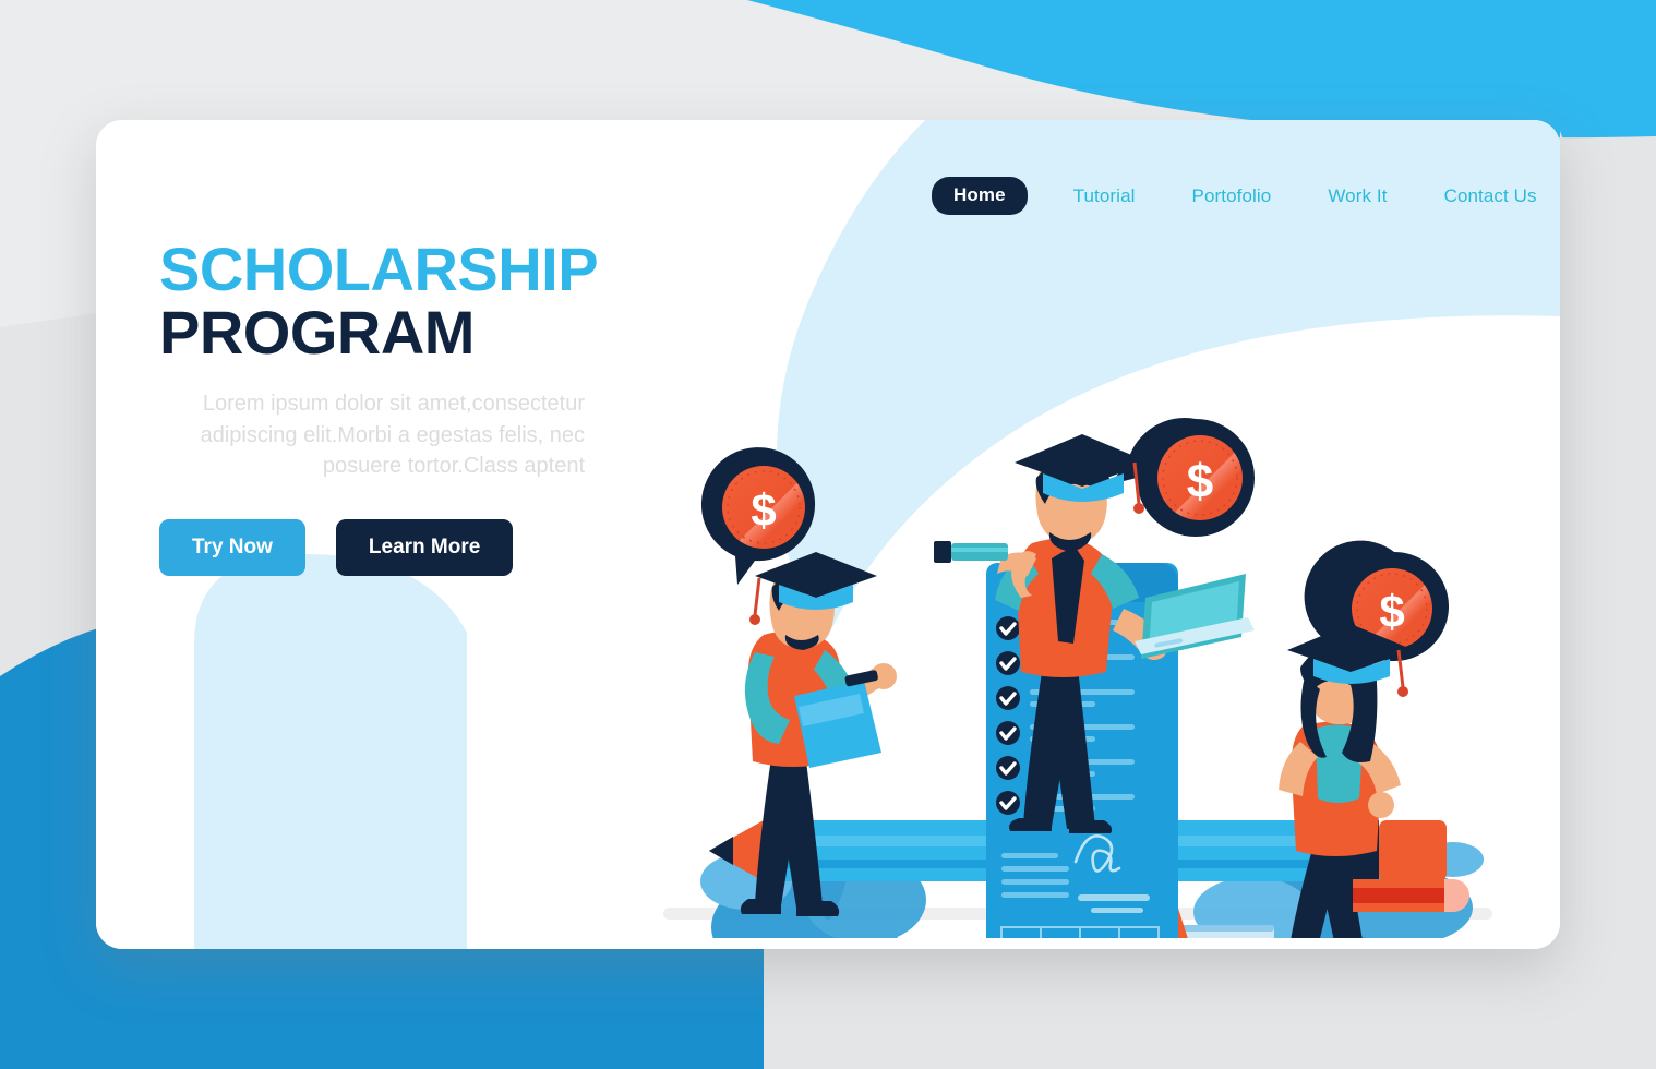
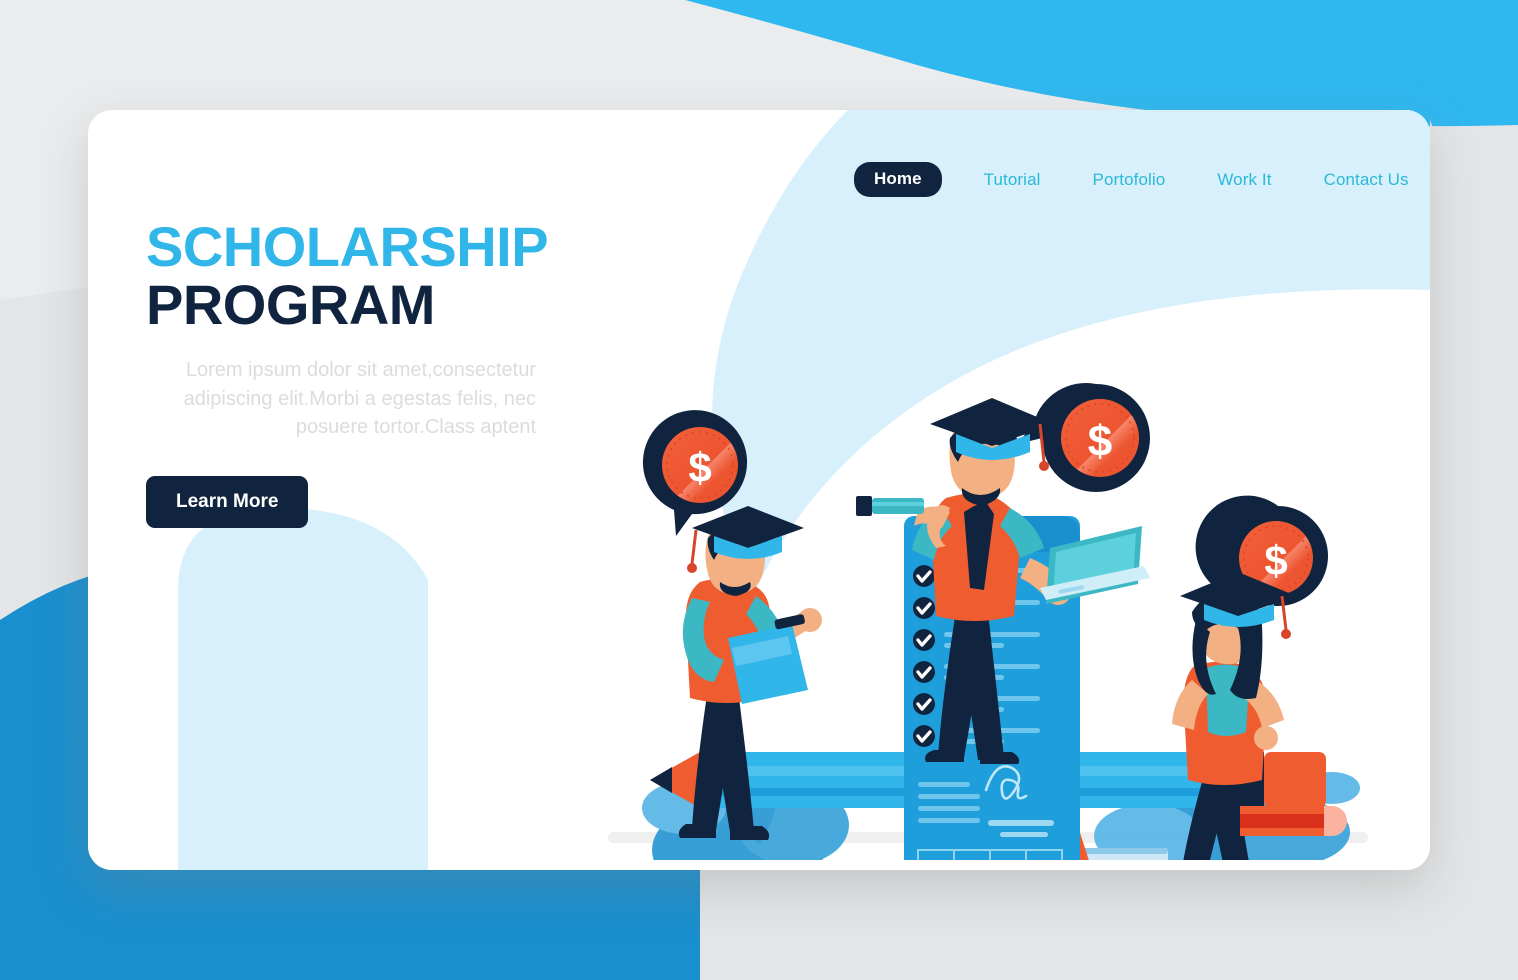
  Home
  Tutorial
  Portofolio
  Work It
  Contact Us
  SCHOLARSHIP
  PROGRAM
  Lorem ipsum dolor sit amet,consectetur adipiscing elit.Morbi a egestas felis, nec posuere tortor.Class aptent
- Try Now
  Learn More
  $
  $
  $
